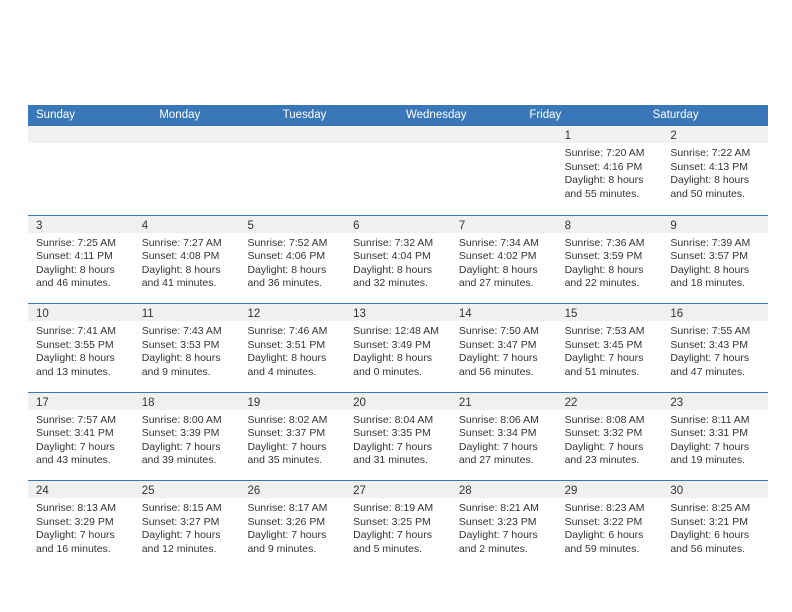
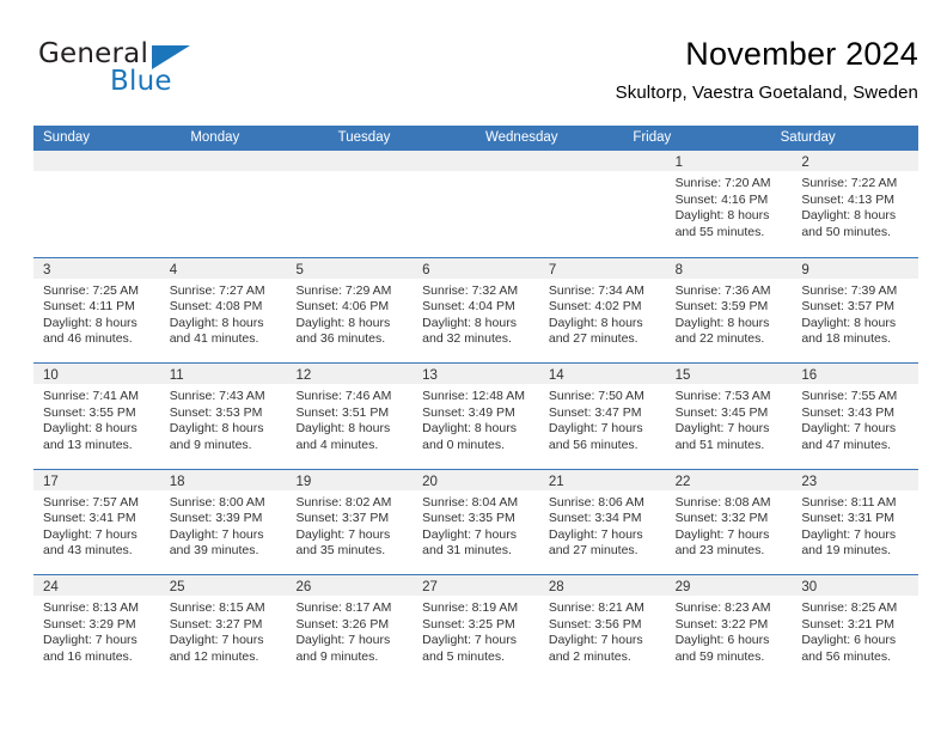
+ General
+ Blue
+ November 2024
+ Skultorp, Vaestra Goetaland, Sweden
  Sunday
  Monday
  Tuesday
  Wednesday
  Friday
  Saturday
  1
  Sunrise: 7:20 AM
  Sunset: 4:16 PM
  Daylight: 8 hours
  and 55 minutes.
  2
  Sunrise: 7:22 AM
  Sunset: 4:13 PM
  Daylight: 8 hours
  and 50 minutes.
  3
  Sunrise: 7:25 AM
  Sunset: 4:11 PM
  Daylight: 8 hours
  and 46 minutes.
  4
  Sunrise: 7:27 AM
  Sunset: 4:08 PM
  Daylight: 8 hours
  and 41 minutes.
  5
- Sunrise: 7:52 AM
+ Sunrise: 7:29 AM
  Sunset: 4:06 PM
  Daylight: 8 hours
  and 36 minutes.
  6
  Sunrise: 7:32 AM
  Sunset: 4:04 PM
  Daylight: 8 hours
  and 32 minutes.
  7
  Sunrise: 7:34 AM
  Sunset: 4:02 PM
  Daylight: 8 hours
  and 27 minutes.
  8
  Sunrise: 7:36 AM
  Sunset: 3:59 PM
  Daylight: 8 hours
  and 22 minutes.
  9
  Sunrise: 7:39 AM
  Sunset: 3:57 PM
  Daylight: 8 hours
  and 18 minutes.
  10
  Sunrise: 7:41 AM
  Sunset: 3:55 PM
  Daylight: 8 hours
  and 13 minutes.
  11
  Sunrise: 7:43 AM
  Sunset: 3:53 PM
  Daylight: 8 hours
  and 9 minutes.
  12
  Sunrise: 7:46 AM
  Sunset: 3:51 PM
  Daylight: 8 hours
  and 4 minutes.
  13
  Sunrise: 12:48 AM
  Sunset: 3:49 PM
  Daylight: 8 hours
  and 0 minutes.
  14
  Sunrise: 7:50 AM
  Sunset: 3:47 PM
  Daylight: 7 hours
  and 56 minutes.
  15
  Sunrise: 7:53 AM
  Sunset: 3:45 PM
  Daylight: 7 hours
  and 51 minutes.
  16
  Sunrise: 7:55 AM
  Sunset: 3:43 PM
  Daylight: 7 hours
  and 47 minutes.
  17
  Sunrise: 7:57 AM
  Sunset: 3:41 PM
  Daylight: 7 hours
  and 43 minutes.
  18
  Sunrise: 8:00 AM
  Sunset: 3:39 PM
  Daylight: 7 hours
  and 39 minutes.
  19
  Sunrise: 8:02 AM
  Sunset: 3:37 PM
  Daylight: 7 hours
  and 35 minutes.
  20
  Sunrise: 8:04 AM
  Sunset: 3:35 PM
  Daylight: 7 hours
  and 31 minutes.
  21
  Sunrise: 8:06 AM
  Sunset: 3:34 PM
  Daylight: 7 hours
  and 27 minutes.
  22
  Sunrise: 8:08 AM
  Sunset: 3:32 PM
  Daylight: 7 hours
  and 23 minutes.
  23
  Sunrise: 8:11 AM
  Sunset: 3:31 PM
  Daylight: 7 hours
  and 19 minutes.
  24
  Sunrise: 8:13 AM
  Sunset: 3:29 PM
  Daylight: 7 hours
  and 16 minutes.
  25
  Sunrise: 8:15 AM
  Sunset: 3:27 PM
  Daylight: 7 hours
  and 12 minutes.
  26
  Sunrise: 8:17 AM
  Sunset: 3:26 PM
  Daylight: 7 hours
  and 9 minutes.
  27
  Sunrise: 8:19 AM
  Sunset: 3:25 PM
  Daylight: 7 hours
  and 5 minutes.
  28
  Sunrise: 8:21 AM
- Sunset: 3:23 PM
+ Sunset: 3:56 PM
  Daylight: 7 hours
  and 2 minutes.
  29
  Sunrise: 8:23 AM
  Sunset: 3:22 PM
  Daylight: 6 hours
  and 59 minutes.
  30
  Sunrise: 8:25 AM
  Sunset: 3:21 PM
  Daylight: 6 hours
  and 56 minutes.
